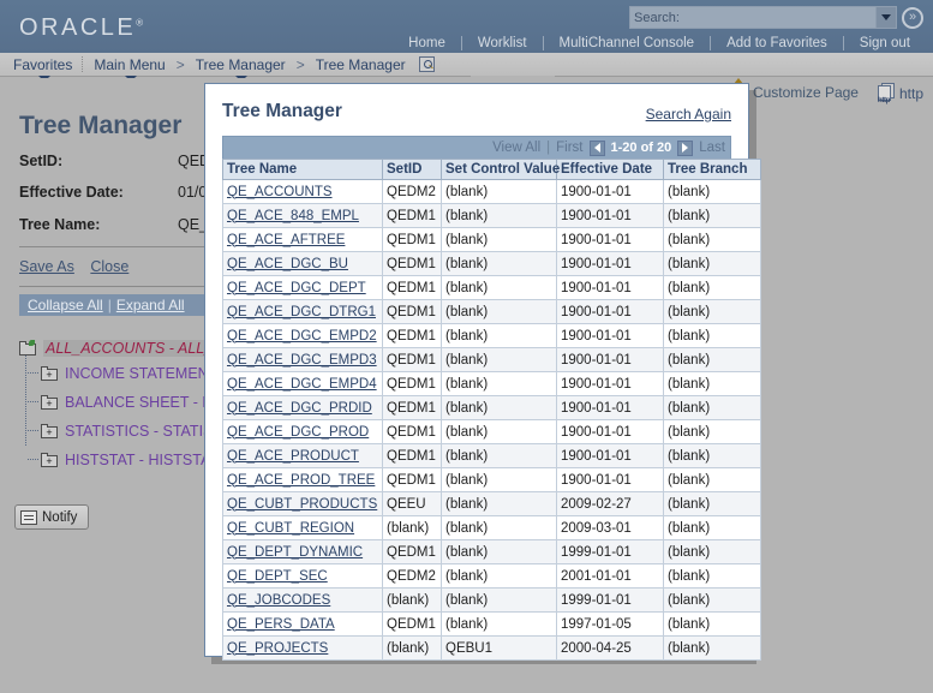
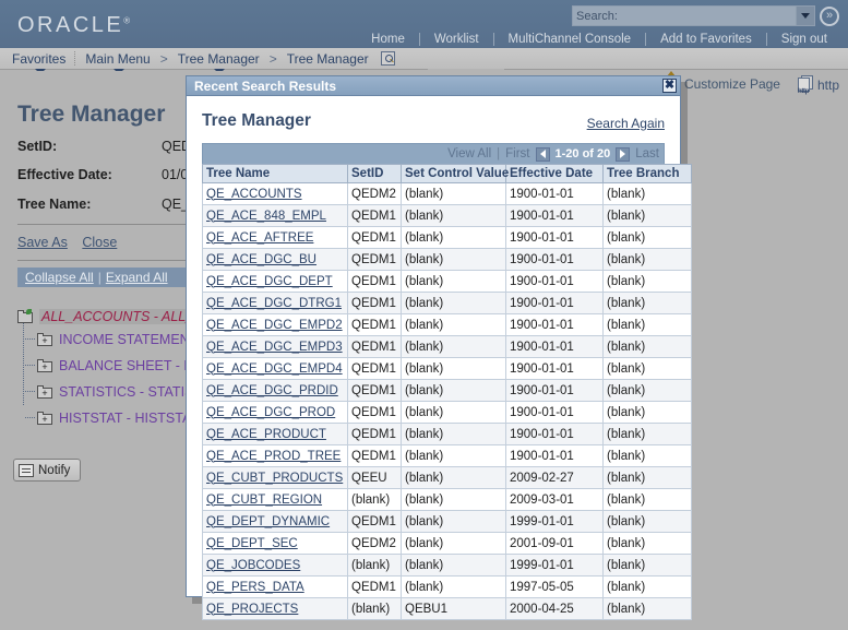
  ORACLE®
  Search:
  »
  Home
  Worklist
  MultiChannel Console
  Add to Favorites
  Sign out
  Favorites
  Main Menu
  >
  Tree Manager
  >
  Tree Manager
  Customize Page
  http
  Tree Manager
  SetID:
  Effective Date:
  Tree Name:
  Save As Close
  Collapse All
  |
  Expand All
  ALL_ACCOUNTS - ALL
  +
  INCOME STATEME
  +
  BALANCE SHEET -
  +
  STATISTICS - STATI
  +
  HISTSTAT - HISTST
  Notify
+ Recent Search Results
+ ✖
  Tree Manager
  Search Again
  View All
  |
  First
  1-20 of 20
  Last
  Tree Name	SetID	Set Control Value	Effective Date	Tree Branch
  QE_ACCOUNTS	QEDM2	(blank)	1900-01-01	(blank)
  QE_ACE_848_EMPL	QEDM1	(blank)	1900-01-01	(blank)
  QE_ACE_AFTREE	QEDM1	(blank)	1900-01-01	(blank)
  QE_ACE_DGC_BU	QEDM1	(blank)	1900-01-01	(blank)
  QE_ACE_DGC_DEPT	QEDM1	(blank)	1900-01-01	(blank)
  QE_ACE_DGC_DTRG1	QEDM1	(blank)	1900-01-01	(blank)
  QE_ACE_DGC_EMPD2	QEDM1	(blank)	1900-01-01	(blank)
  QE_ACE_DGC_EMPD3	QEDM1	(blank)	1900-01-01	(blank)
  QE_ACE_DGC_EMPD4	QEDM1	(blank)	1900-01-01	(blank)
  QE_ACE_DGC_PRDID	QEDM1	(blank)	1900-01-01	(blank)
  QE_ACE_DGC_PROD	QEDM1	(blank)	1900-01-01	(blank)
  QE_ACE_PRODUCT	QEDM1	(blank)	1900-01-01	(blank)
  QE_ACE_PROD_TREE	QEDM1	(blank)	1900-01-01	(blank)
  QE_CUBT_PRODUCTS	QEEU	(blank)	2009-02-27	(blank)
  QE_CUBT_REGION	(blank)	(blank)	2009-03-01	(blank)
  QE_DEPT_DYNAMIC	QEDM1	(blank)	1999-01-01	(blank)
- QE_DEPT_SEC	QEDM2	(blank)	2001-01-01	(blank)
+ QE_DEPT_SEC	QEDM2	(blank)	2001-09-01	(blank)
  QE_JOBCODES	(blank)	(blank)	1999-01-01	(blank)
- QE_PERS_DATA	QEDM1	(blank)	1997-01-05	(blank)
+ QE_PERS_DATA	QEDM1	(blank)	1997-05-05	(blank)
  QE_PROJECTS	(blank)	QEBU1	2000-04-25	(blank)
